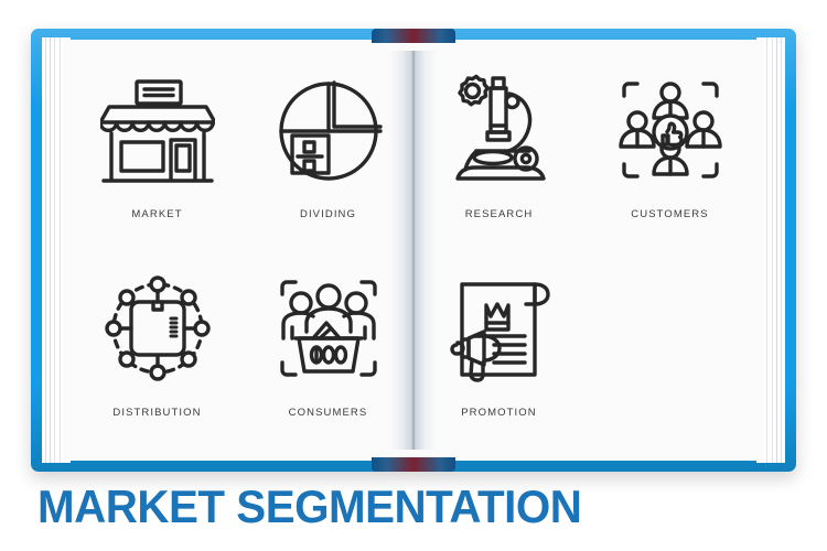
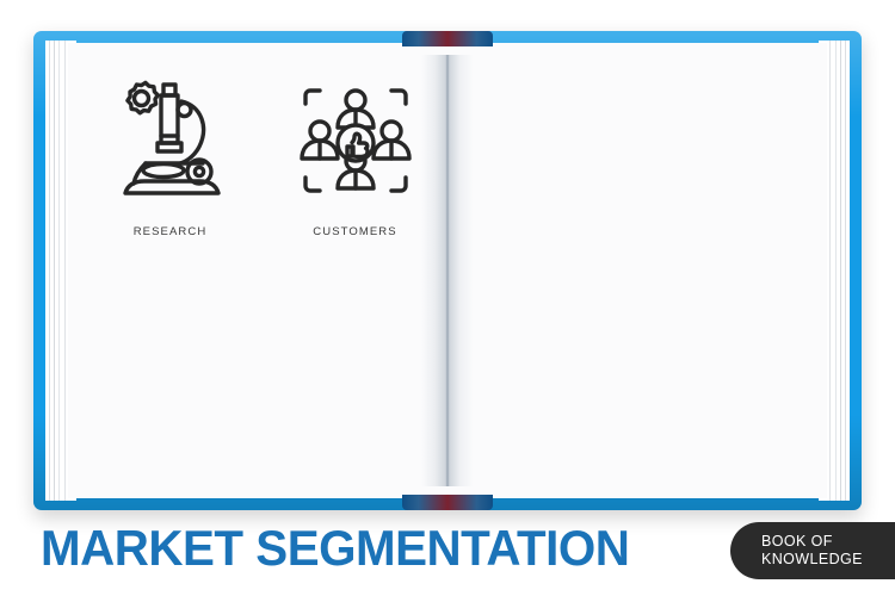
- MARKET
- DIVIDING
  RESEARCH
  CUSTOMERS
- DISTRIBUTION
- CONSUMERS
- PROMOTION
  MARKET SEGMENTATION
+ BOOK OF
+ KNOWLEDGE
